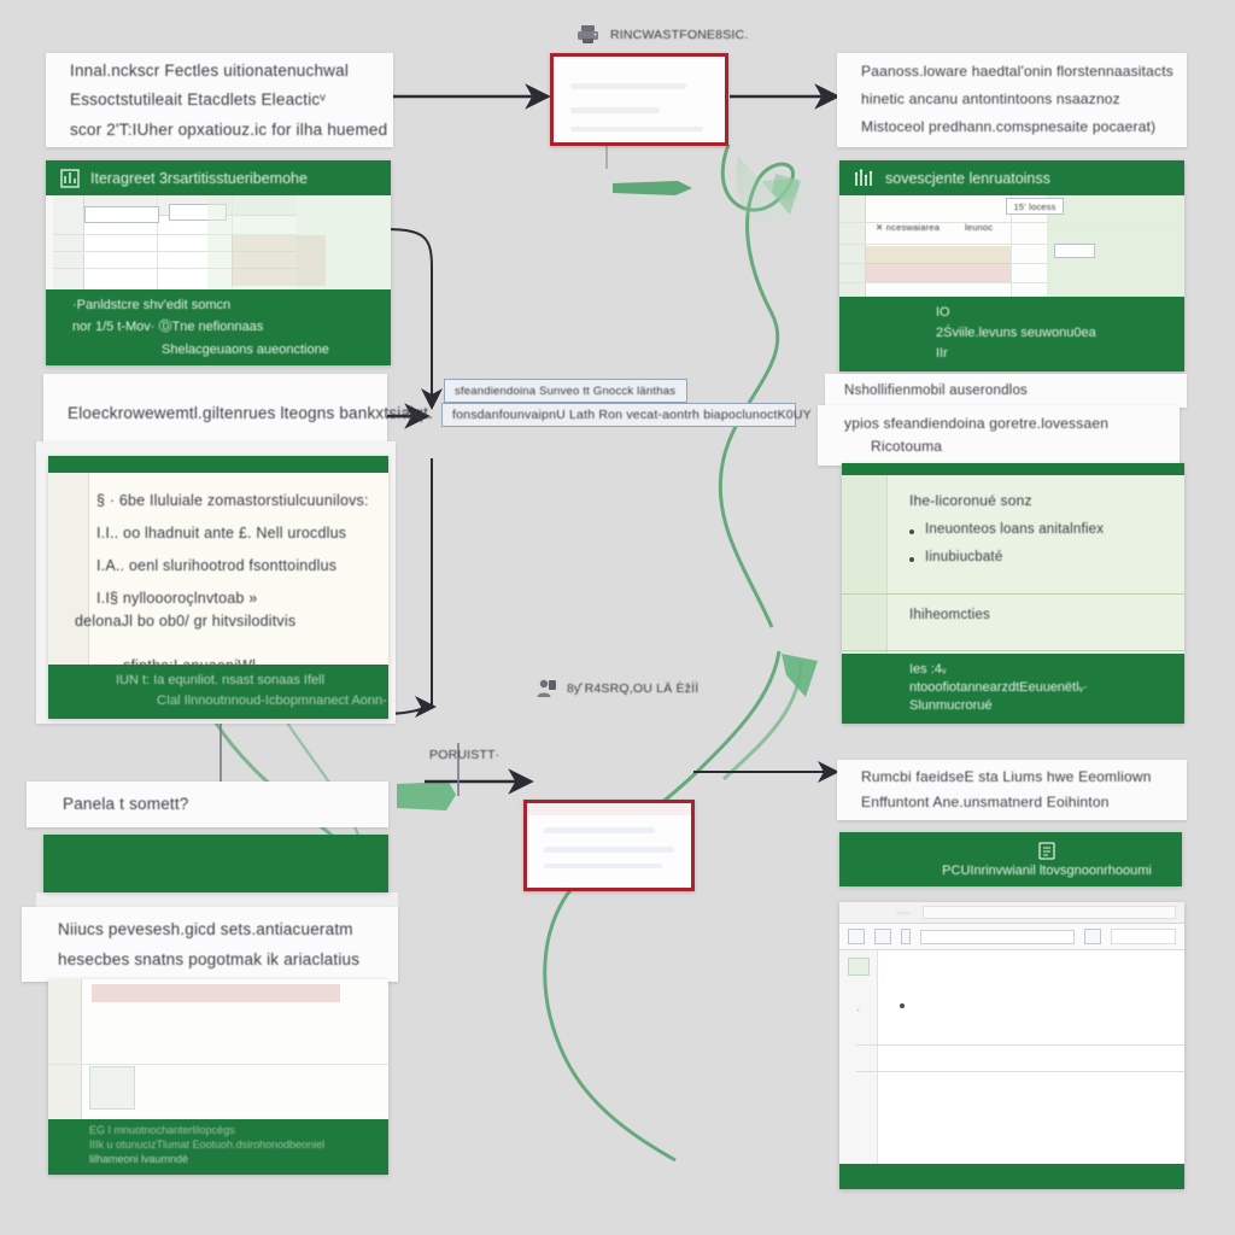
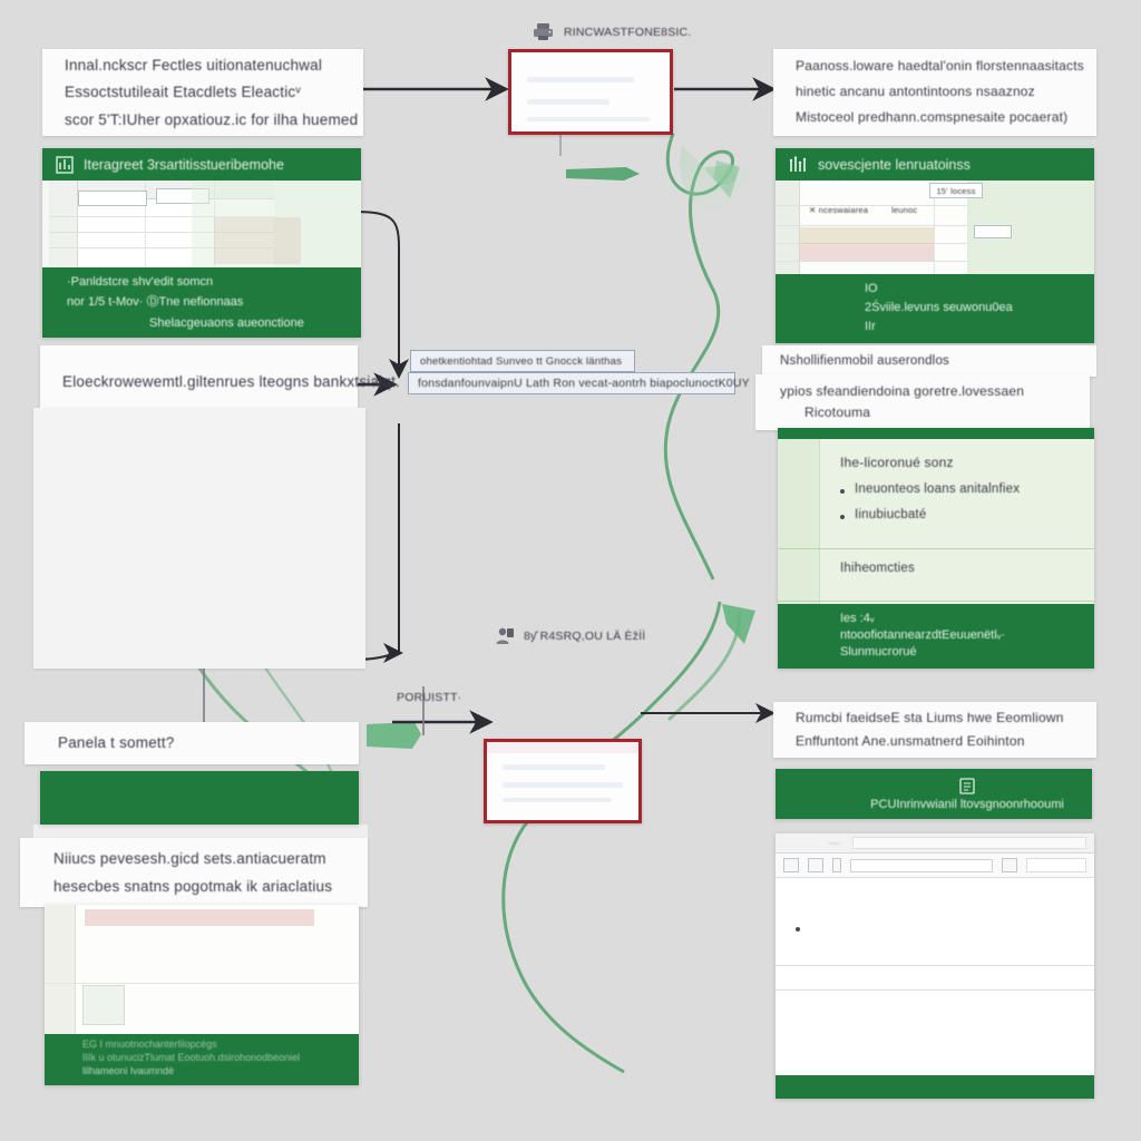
  Innal.nckscr Fectles uitionatenuchwal
  Essoctstutileait Etacdlets Eleacticᵛ
- scor 2'T:IUher opxatiouz.ic for ilha huemed
+ scor 5'T:IUher opxatiouz.ic for ilha huemed
  RINCWASTFONE8SIC.
  Paanoss.loware haedtal'onin florstennaasitacts
  hinetic ancanu antontintoons nsaaznoz
  Mistoceol predhann.comspnesaite pocaerat)
  Iteragreet 3rsartitisstueribemohe
  ·Panldstcre shv'edit somcn
  nor 1/5 t-Mov· ⒹTne nefionnaas
  Shelacgeuaons aueonctione
  sovescjente lenruatoinss
  15' locess
  ✕ nceswaiarea
  leunoc
  IO
  2Śviile.levuns seuwonu0ea
  IIr
  Eloeckrowewemtl.giltenrues lteogns bankxtsialqt.
- sfeandiendoina Sunveo tt Gnocck länthas
+ ohetkentiohtad Sunveo tt Gnocck länthas
  fonsdanfounvaipnU Lath Ron vecat-aontrh biapoclunoctK0UY
  Nshollifienmobil auserondlos
  ypios sfeandiendoina goretre.lovessaen
  Ricotouma
- § · 6be Iluluiale zomastorstiulcuunilovs:
- I.I.. oo lhadnuit ante £. Nell urocdlus
- I.A.. oenl slurihootrod fsonttoindlus
- I.I§ nylloooroçlnvtoab »
- delonaJl bo ob0/ gr hitvsiloditvis
- IUN t: Ia equnliot. nsast sonaas Ifell
- CIal Ilnnoutnnoud-Icbopmnanect Aonn-
  Ihe-licoronué sonz
  Ineuonteos loans anitalnfiex
  Iinubiucbaté
  Ihiheomcties
  Ies :4ᵥ
  ntooofiotannearzdtEeuuenëtlᵥ·
  Slunmucrorué
  8ƴ R4SRQ,OU LÄ ÈžİÌ
  PORUISTT·
  Rumcbi faeidseE sta Liums hwe Eeomliown
  Enffuntont Ane.unsmatnerd Eoihinton
  PCUInrinvwianil ltovsgnoonrhooumi
  Panela t somett?
  Niiucs pevesesh.gicd sets.antiacueratm
  hesecbes snatns pogotmak ik ariaclatius
  EG I mnuotnochanterlilopcégs
  IIIk u otunucizTlumat Eootuoh.dsirohonodbeoniel
  lilhameoni lvaumndè
- ·
